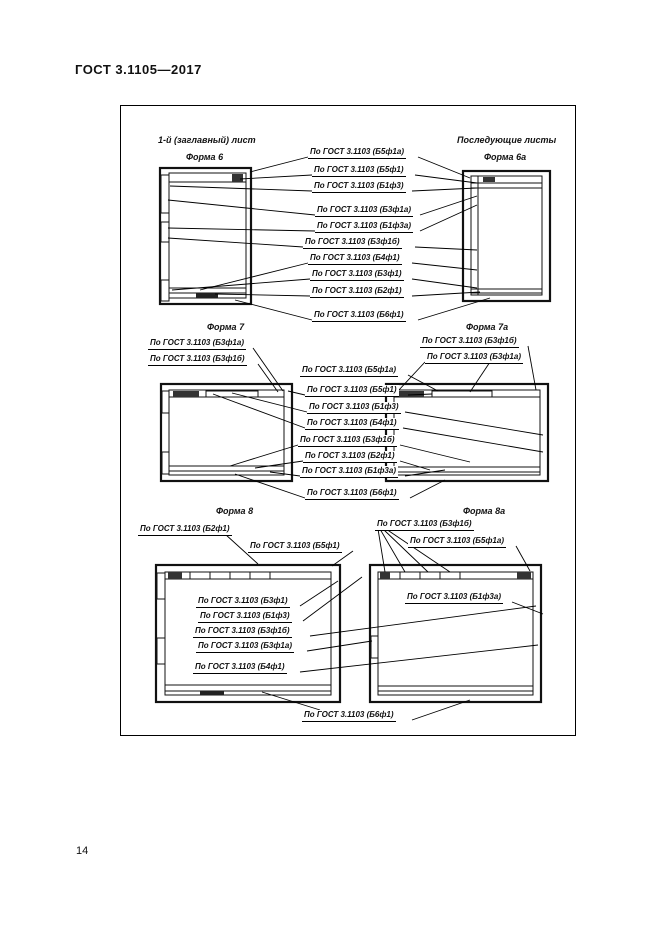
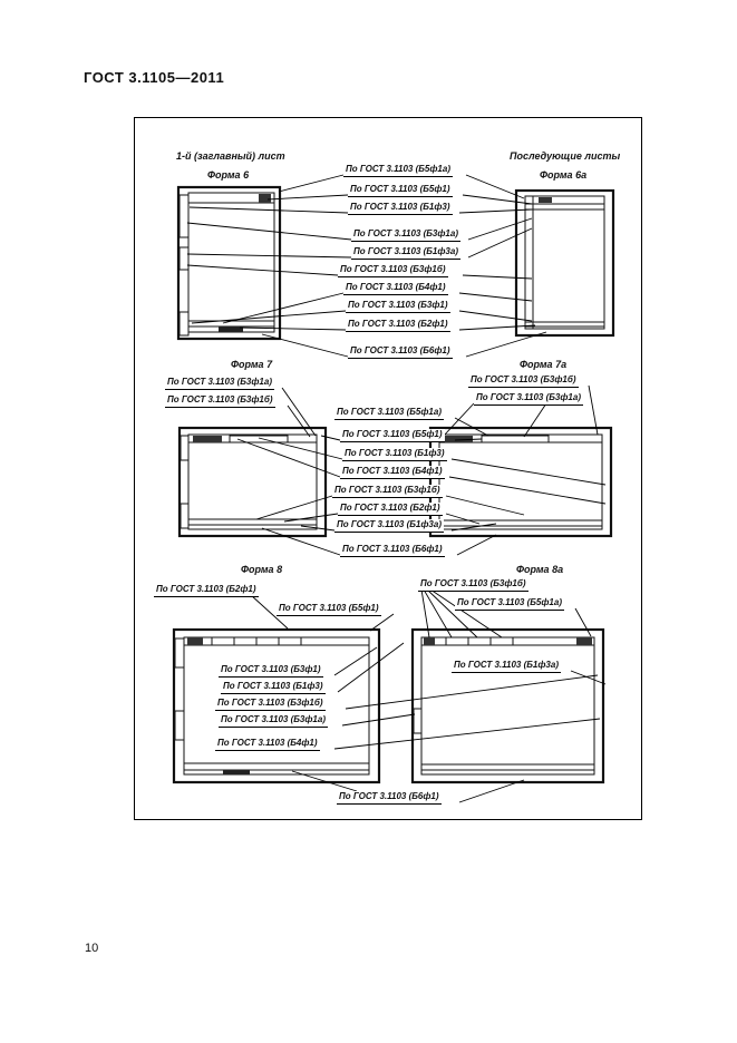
- ГОСТ 3.1105—2017
+ ГОСТ 3.1105—2011
  1-й (заглавный) лист
  Форма 6
  Последующие листы
  Форма 6а
  По ГОСТ 3.1103 (Б5ф1а)
  По ГОСТ 3.1103 (Б5ф1)
  По ГОСТ 3.1103 (Б1ф3)
  По ГОСТ 3.1103 (Б3ф1а)
  По ГОСТ 3.1103 (Б1ф3а)
  По ГОСТ 3.1103 (Б3ф1б)
  По ГОСТ 3.1103 (Б4ф1)
  По ГОСТ 3.1103 (Б3ф1)
  По ГОСТ 3.1103 (Б2ф1)
  По ГОСТ 3.1103 (Б6ф1)
  Форма 7
  Форма 7а
  По ГОСТ 3.1103 (Б3ф1а)
  По ГОСТ 3.1103 (Б3ф1б)
  По ГОСТ 3.1103 (Б3ф1б)
  По ГОСТ 3.1103 (Б3ф1а)
  По ГОСТ 3.1103 (Б5ф1а)
  По ГОСТ 3.1103 (Б5ф1)
  По ГОСТ 3.1103 (Б1ф3)
  По ГОСТ 3.1103 (Б4ф1)
  По ГОСТ 3.1103 (Б3ф1б)
  По ГОСТ 3.1103 (Б2ф1)
  По ГОСТ 3.1103 (Б1ф3а)
  По ГОСТ 3.1103 (Б6ф1)
  Форма 8
  Форма 8а
  По ГОСТ 3.1103 (Б2ф1)
  По ГОСТ 3.1103 (Б5ф1)
  По ГОСТ 3.1103 (Б3ф1б)
  По ГОСТ 3.1103 (Б5ф1а)
  По ГОСТ 3.1103 (Б3ф1)
  По ГОСТ 3.1103 (Б1ф3)
  По ГОСТ 3.1103 (Б3ф1б)
  По ГОСТ 3.1103 (Б3ф1а)
  По ГОСТ 3.1103 (Б4ф1)
  По ГОСТ 3.1103 (Б1ф3а)
  По ГОСТ 3.1103 (Б6ф1)
- 14
+ 10
